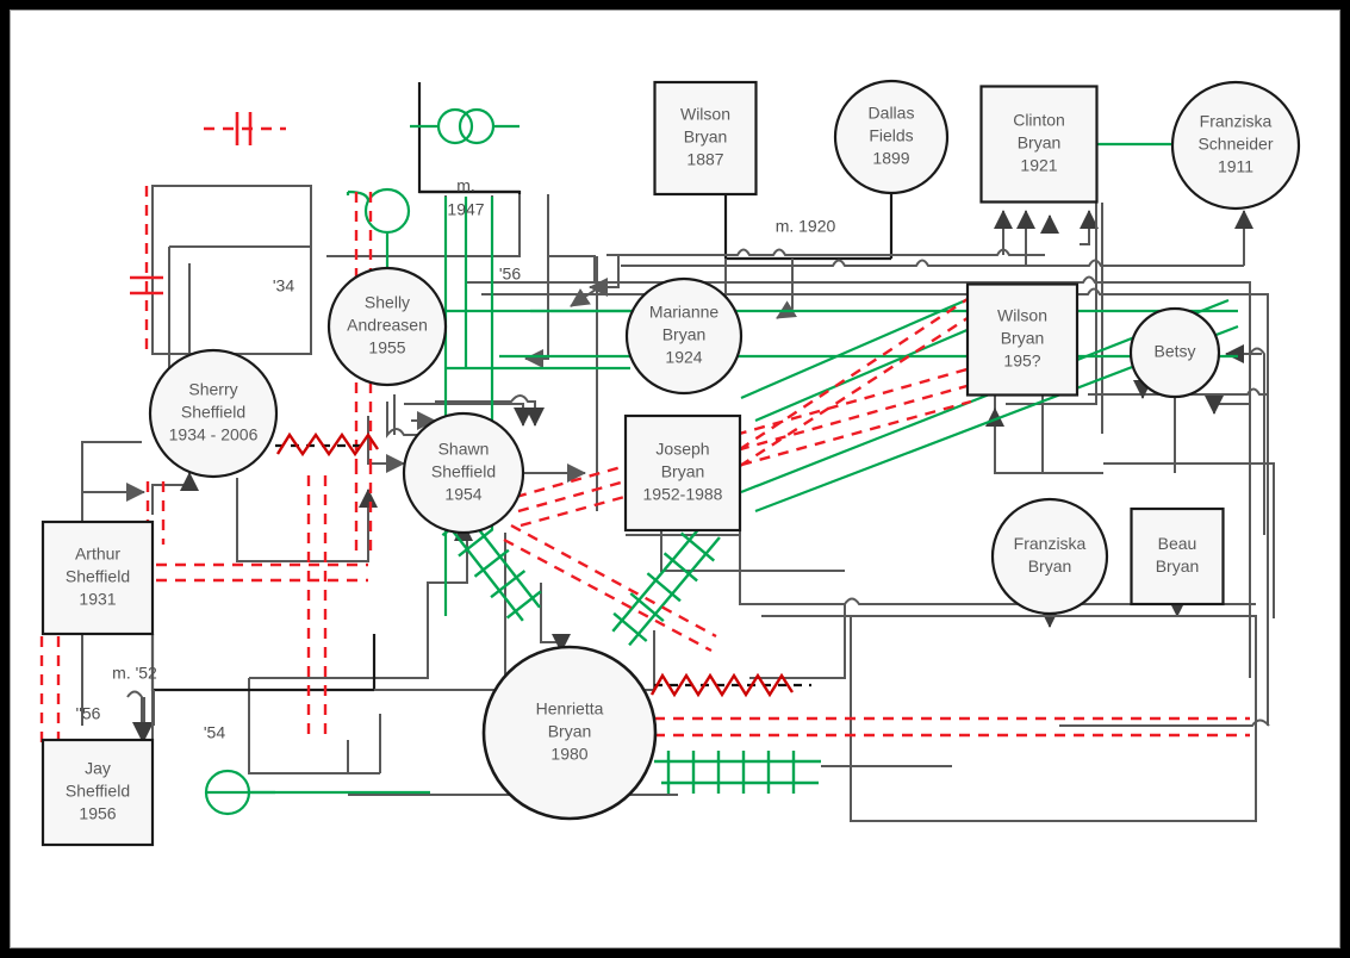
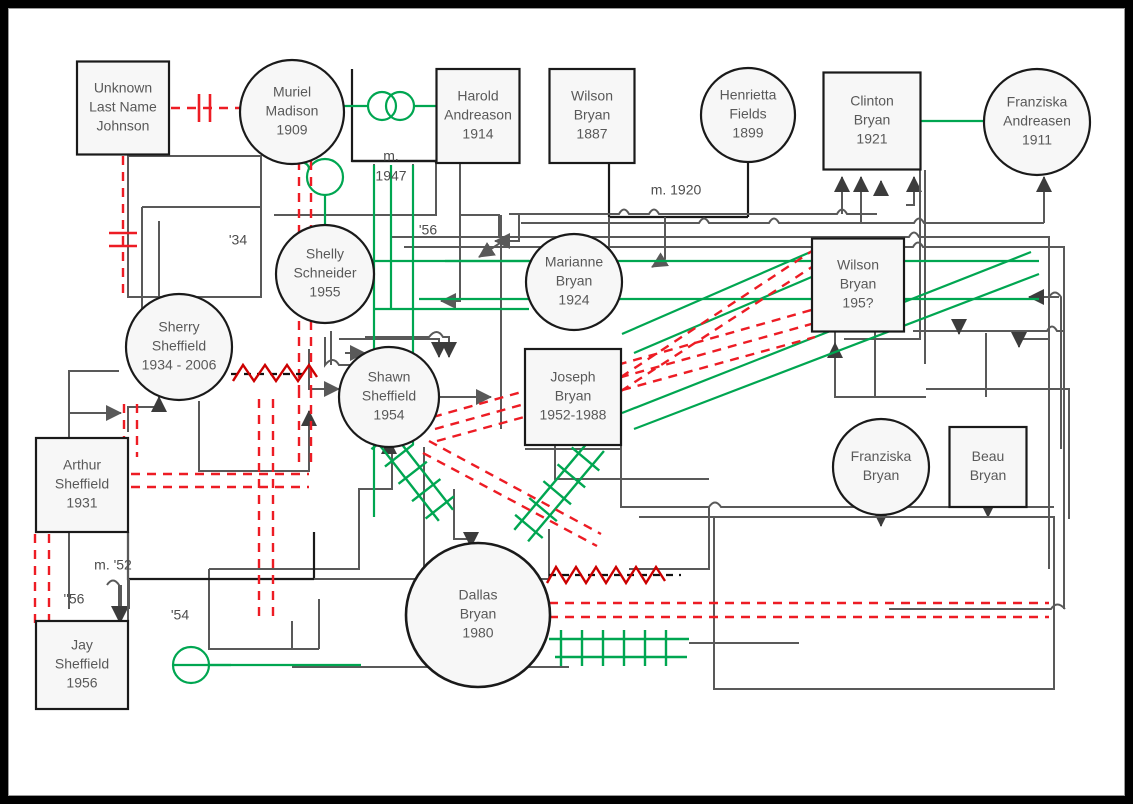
+ Unknown
+ Last Name
+ Johnson
+ Muriel
+ Madison
+ 1909
+ Harold
+ Andreason
+ 1914
  Wilson
  Bryan
  1887
- Dallas
+ Henrietta
  Fields
  1899
  Clinton
  Bryan
  1921
  Franziska
- Schneider
+ Andreasen
  1911
  Shelly
- Andreasen
+ Schneider
  1955
  Marianne
  Bryan
  1924
  Wilson
  Bryan
  195?
- Betsy
  Sherry
  Sheffield
  1934 - 2006
  Shawn
  Sheffield
  1954
  Joseph
  Bryan
  1952-1988
  Franziska
  Bryan
  Beau
  Bryan
  Arthur
  Sheffield
  1931
  Jay
  Sheffield
  1956
- Henrietta
+ Dallas
  Bryan
  1980
  m.
  1947
  m. 1920
  '34
  '56
  m. '52
  ''56
  '54
